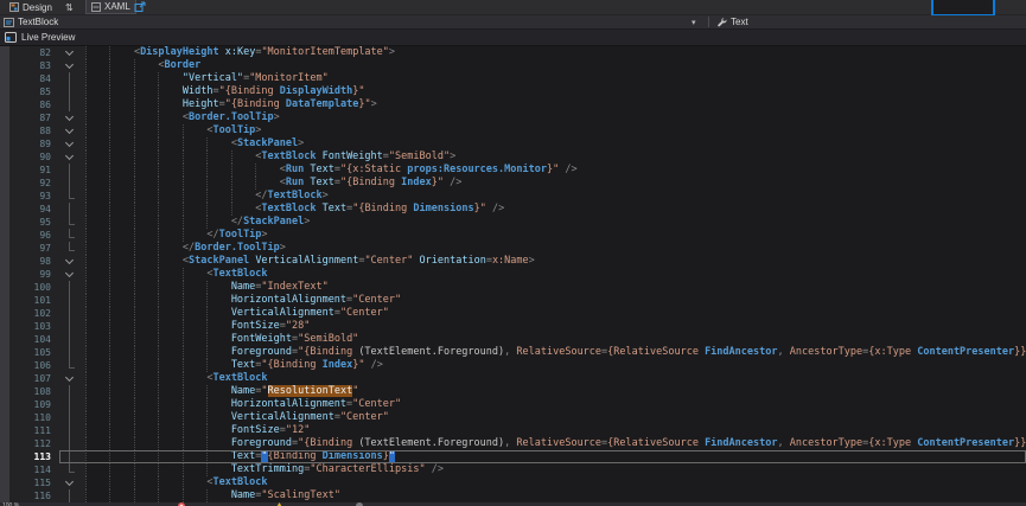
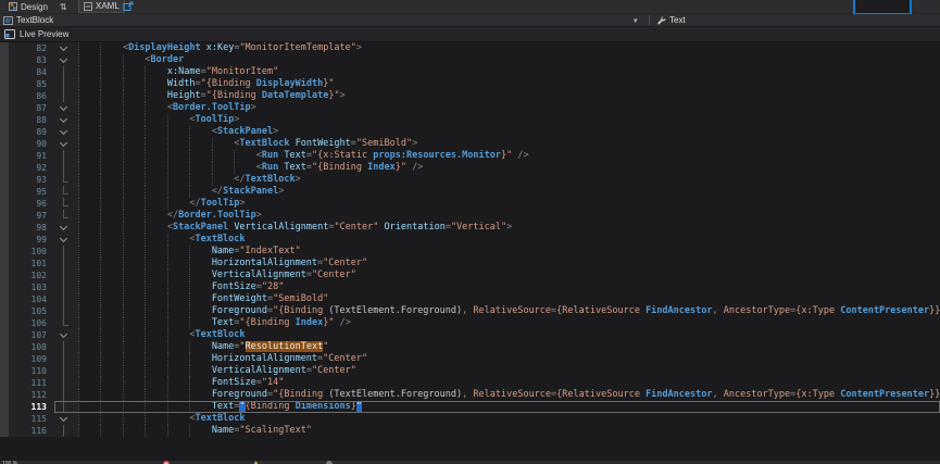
  Design
  ⇅
  XAML
  TextBlock
  Text
  Live Preview
  82
  <DisplayHeight x:Key="MonitorItemTemplate">
  83
  <Border
  84
- "Vertical"="MonitorItem"
+ x:Name="MonitorItem"
  85
  Width="{Binding DisplayWidth}"
  86
  Height="{Binding DataTemplate}">
  87
  <Border.ToolTip>
  88
  <ToolTip>
  89
  <StackPanel>
  90
  <TextBlock FontWeight="SemiBold">
  91
  <Run Text="{x:Static props:Resources.Monitor}" />
  92
  <Run Text="{Binding Index}" />
  93
  </TextBlock>
- 94
- <TextBlock Text="{Binding Dimensions}" />
  95
  </StackPanel>
  96
  </ToolTip>
  97
  </Border.ToolTip>
  98
- <StackPanel VerticalAlignment="Center" Orientation=x:Name>
+ <StackPanel VerticalAlignment="Center" Orientation="Vertical">
  99
  <TextBlock
  100
  Name="IndexText"
  101
  HorizontalAlignment="Center"
  102
  VerticalAlignment="Center"
  103
  FontSize="28"
  104
  FontWeight="SemiBold"
  105
  Foreground="{Binding (TextElement.Foreground), RelativeSource={RelativeSource FindAncestor, AncestorType={x:Type ContentPresenter}}
  106
  Text="{Binding Index}" />
  107
  <TextBlock
  108
  Name="ResolutionText"
  109
  HorizontalAlignment="Center"
  110
  VerticalAlignment="Center"
  111
- FontSize="12"
+ FontSize="14"
  112
  Foreground="{Binding (TextElement.Foreground), RelativeSource={RelativeSource FindAncestor, AncestorType={x:Type ContentPresenter}}
  113
  Text="{Binding Dimensions}"
- 114
- TextTrimming="CharacterEllipsis" />
  115
  <TextBlock
  116
  Name="ScalingText"
